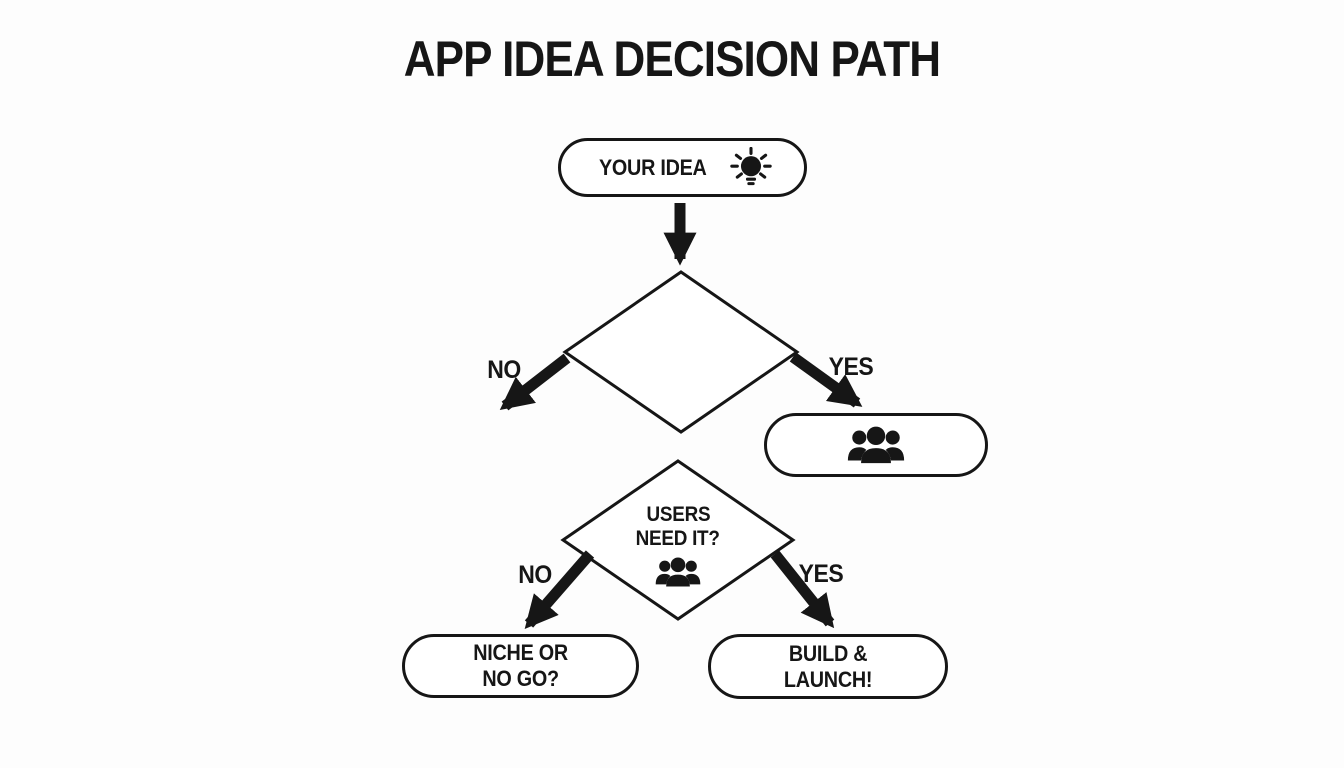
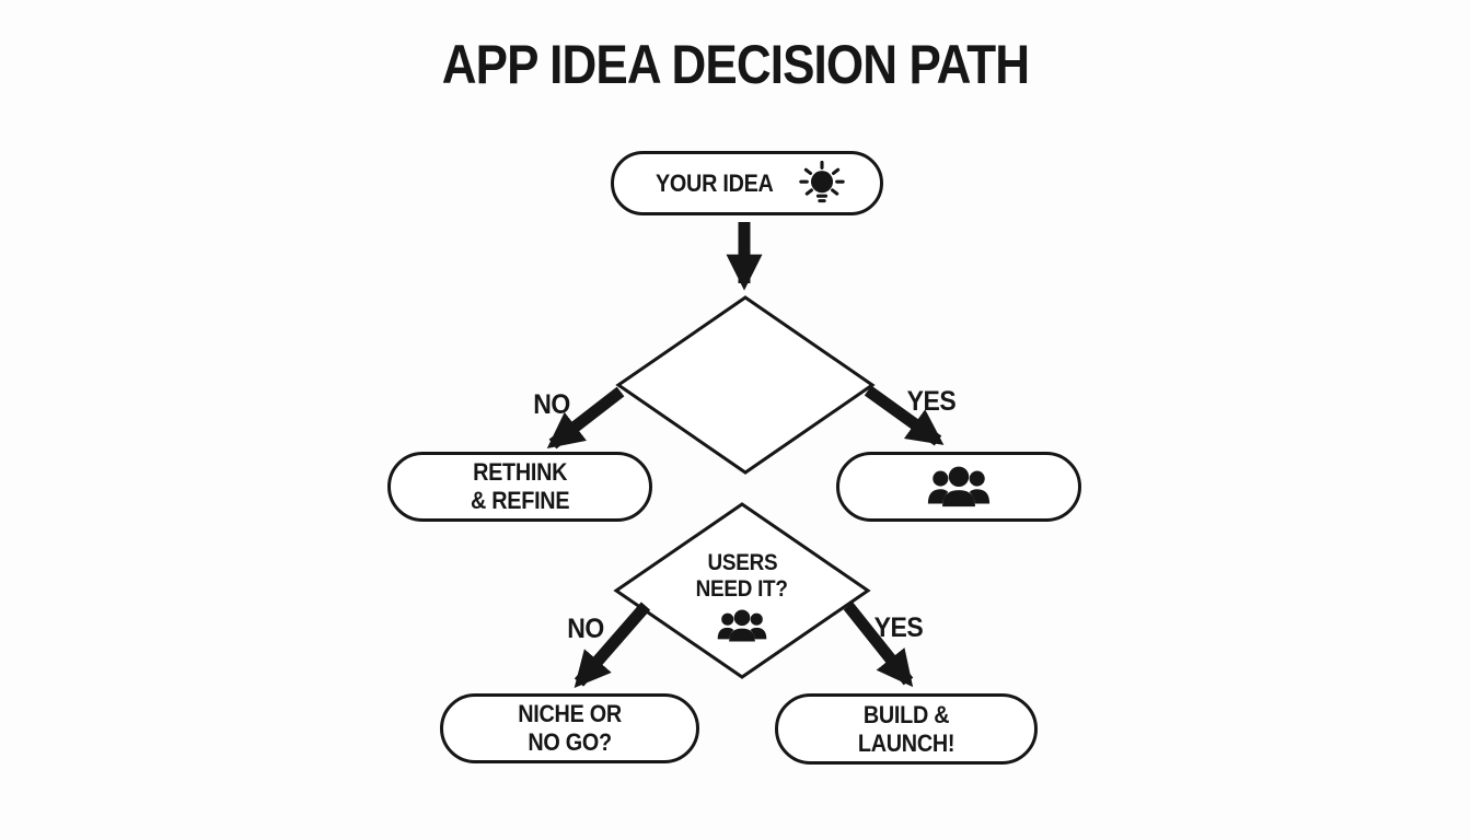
  APP IDEA DECISION PATH
  YOUR IDEA
  NO
  YES
+ RETHINK
+ & REFINE
  USERS
  NEED IT?
  NO
  YES
  NICHE OR
  NO GO?
  BUILD &
  LAUNCH!
